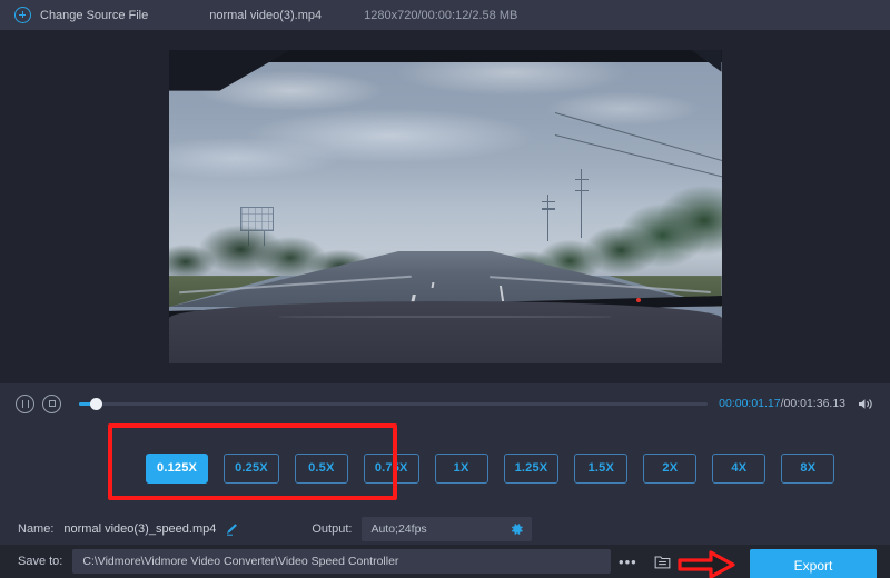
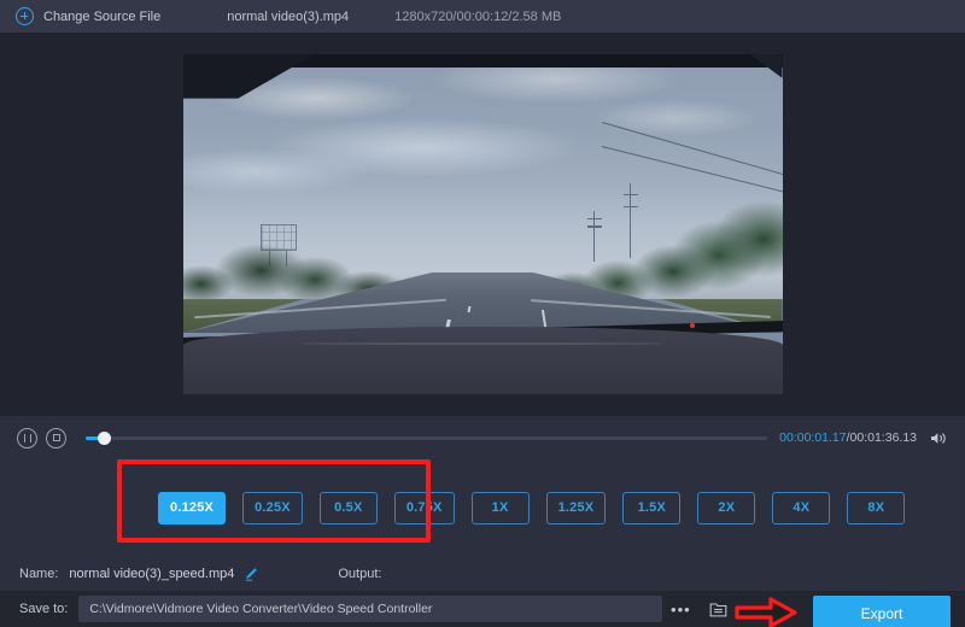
  Change Source File
  normal video(3).mp4
  1280x720/00:00:12/2.58 MB
  00:00:01.17
  /
  00:01:36.13
  0.125X
  0.25X
  0.5X
  0.75X
  1X
  1.25X
  1.5X
  2X
  4X
  8X
  Name:
  normal video(3)_speed.mp4
  Output:
- Auto;24fps
  Save to:
  C:\Vidmore\Vidmore Video Converter\Video Speed Controller
  •••
  Export
